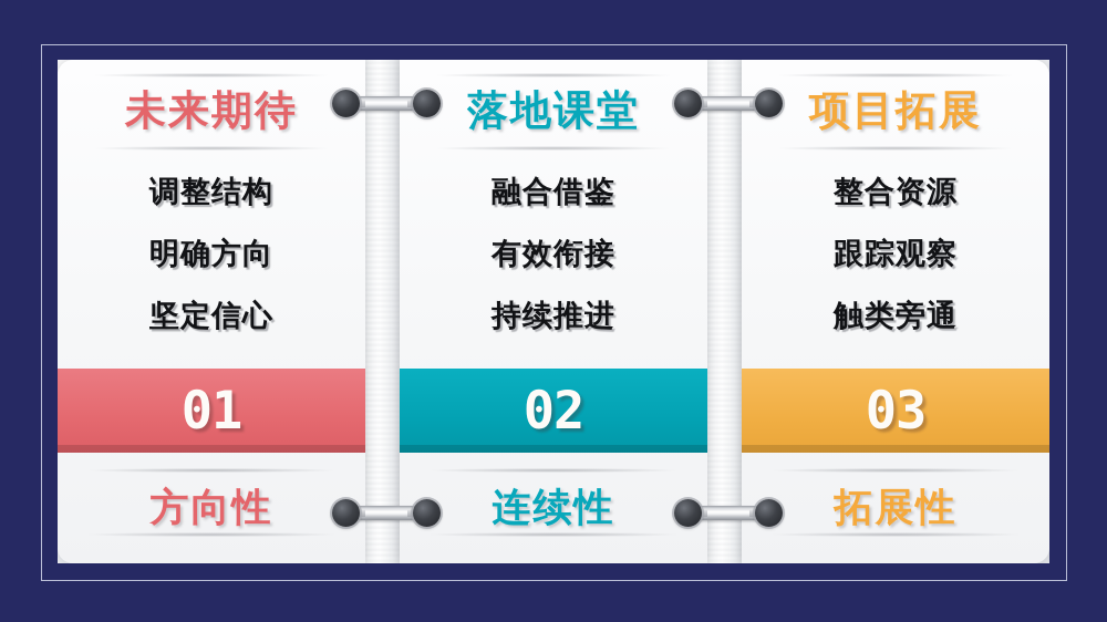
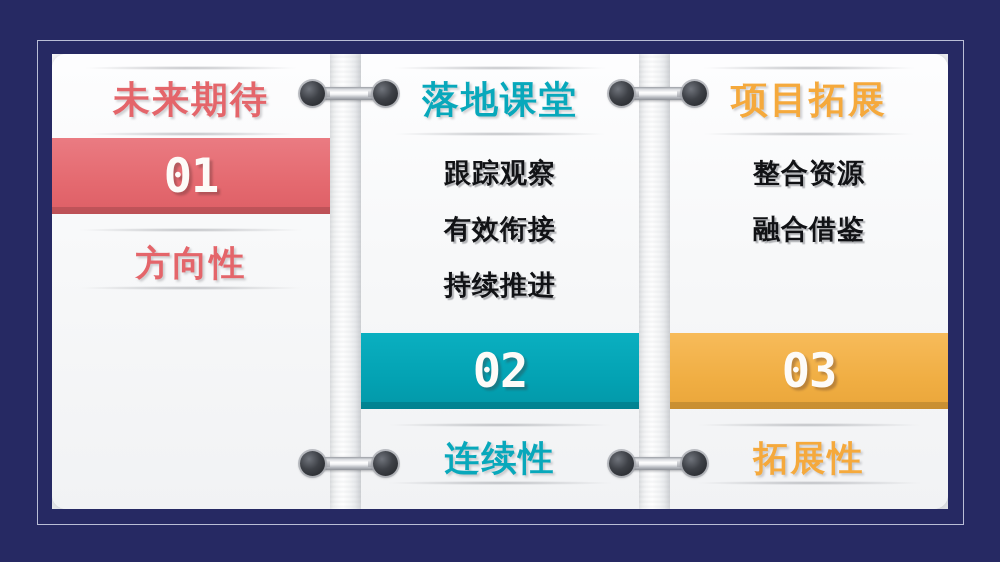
  未来期待
- 调整结构
- 明确方向
- 坚定信心
  01
  方向性
  落地课堂
- 融合借鉴
+ 跟踪观察
  有效衔接
  持续推进
  02
  连续性
  项目拓展
  整合资源
- 跟踪观察
+ 融合借鉴
- 触类旁通
  03
  拓展性
